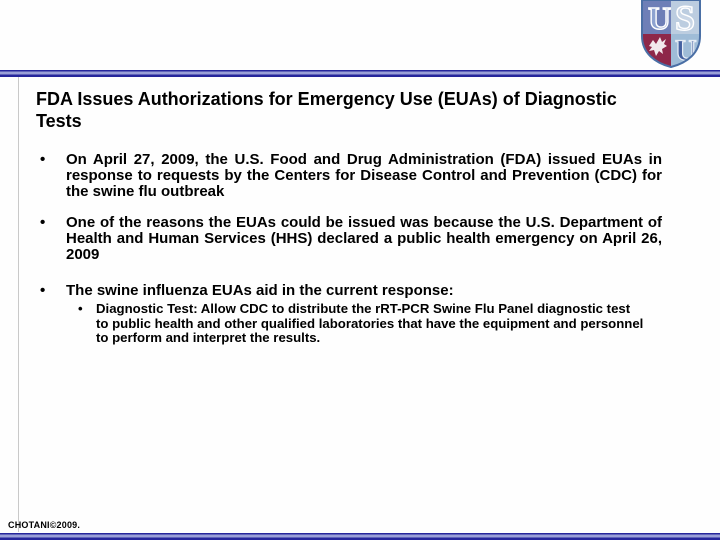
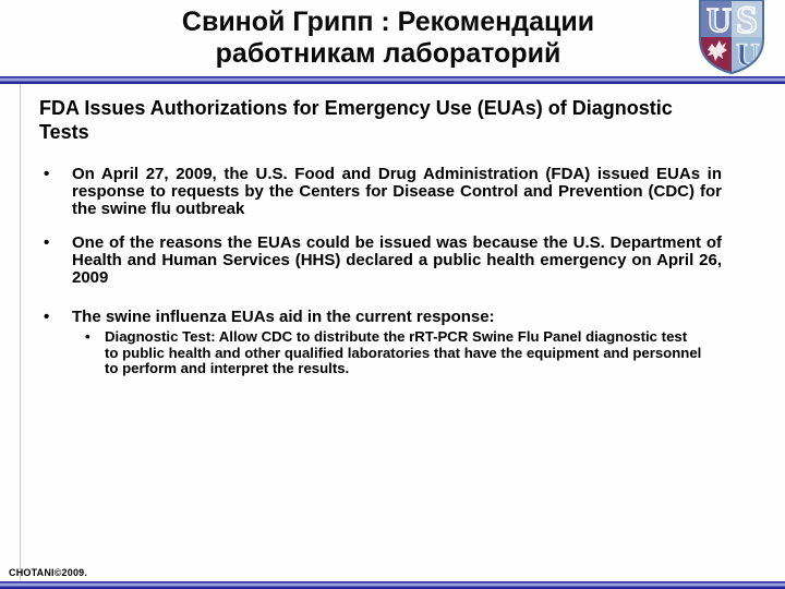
+ Свиной Грипп : Рекомендации
+ работникам лабораторий
  U
  S
  U
  FDA Issues Authorizations for Emergency Use (EUAs) of Diagnostic Tests
  •
  On April 27, 2009, the U.S. Food and Drug Administration (FDA) issued EUAs in response to requests by the Centers for Disease Control and Prevention (CDC) for the swine flu outbreak
  •
  One of the reasons the EUAs could be issued was because the U.S. Department of Health and Human Services (HHS) declared a public health emergency on April 26, 2009
  •
  The swine influenza EUAs aid in the current response:
  •
  Diagnostic Test: Allow CDC to distribute the rRT-PCR Swine Flu Panel diagnostic test to public health and other qualified laboratories that have the equipment and personnel to perform and interpret the results.
  CHOTANI©2009.
